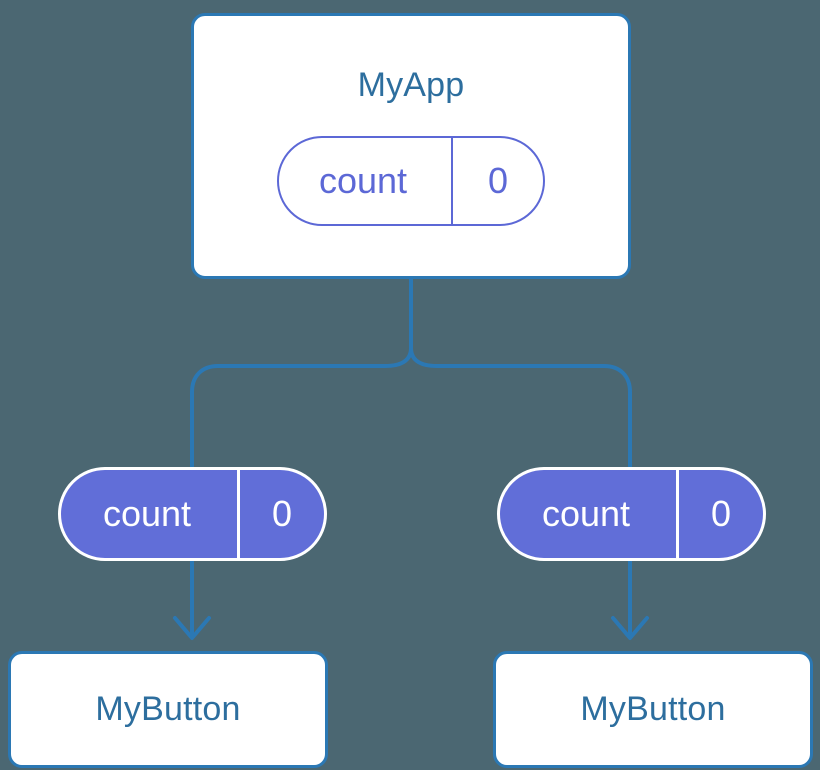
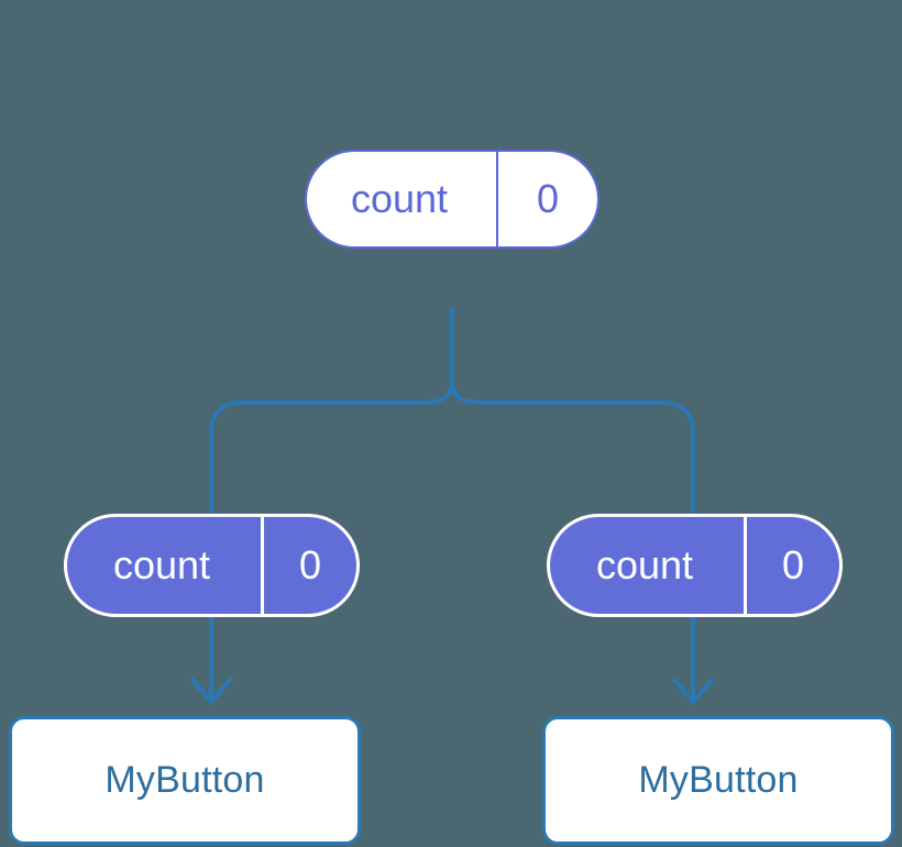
- MyApp
  count
  0
  count
  0
  MyButton
  count
  0
  MyButton
